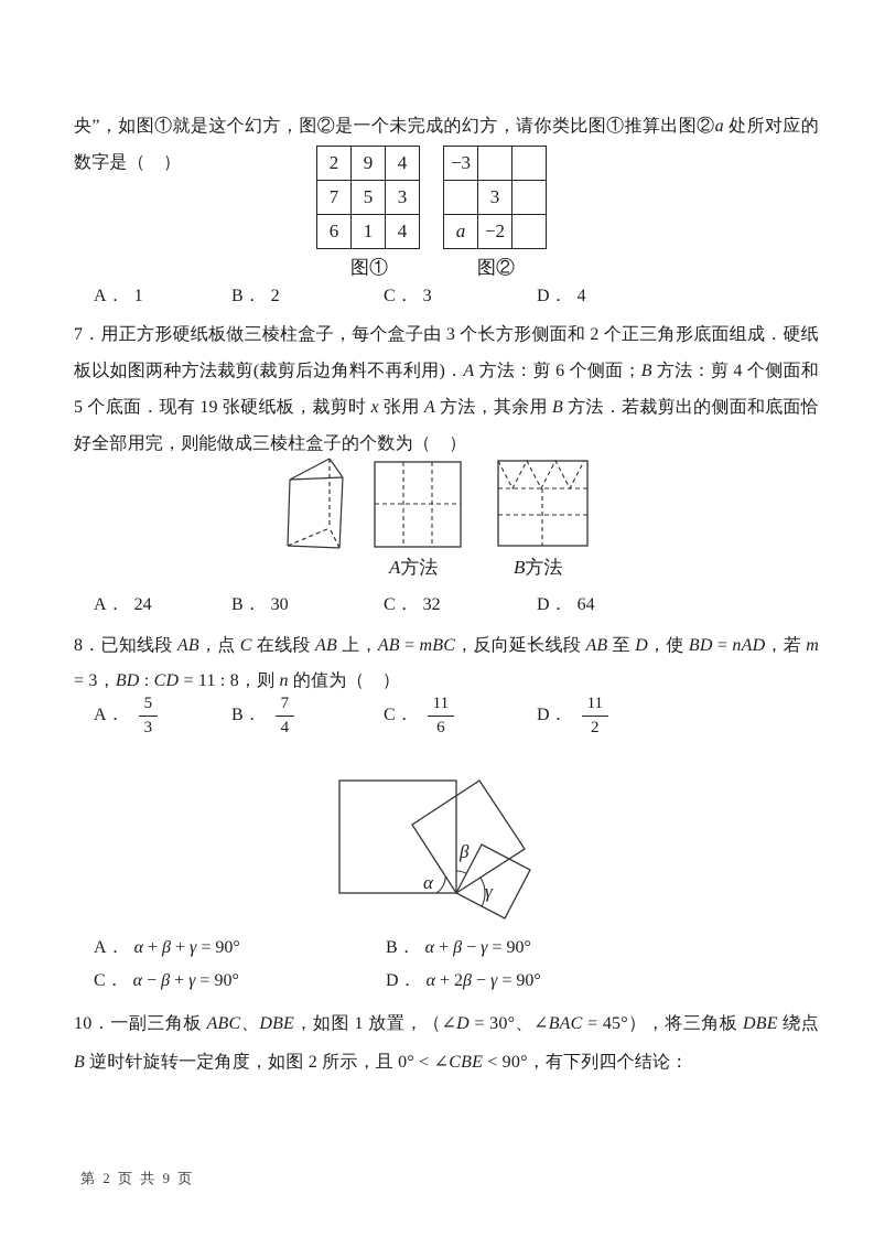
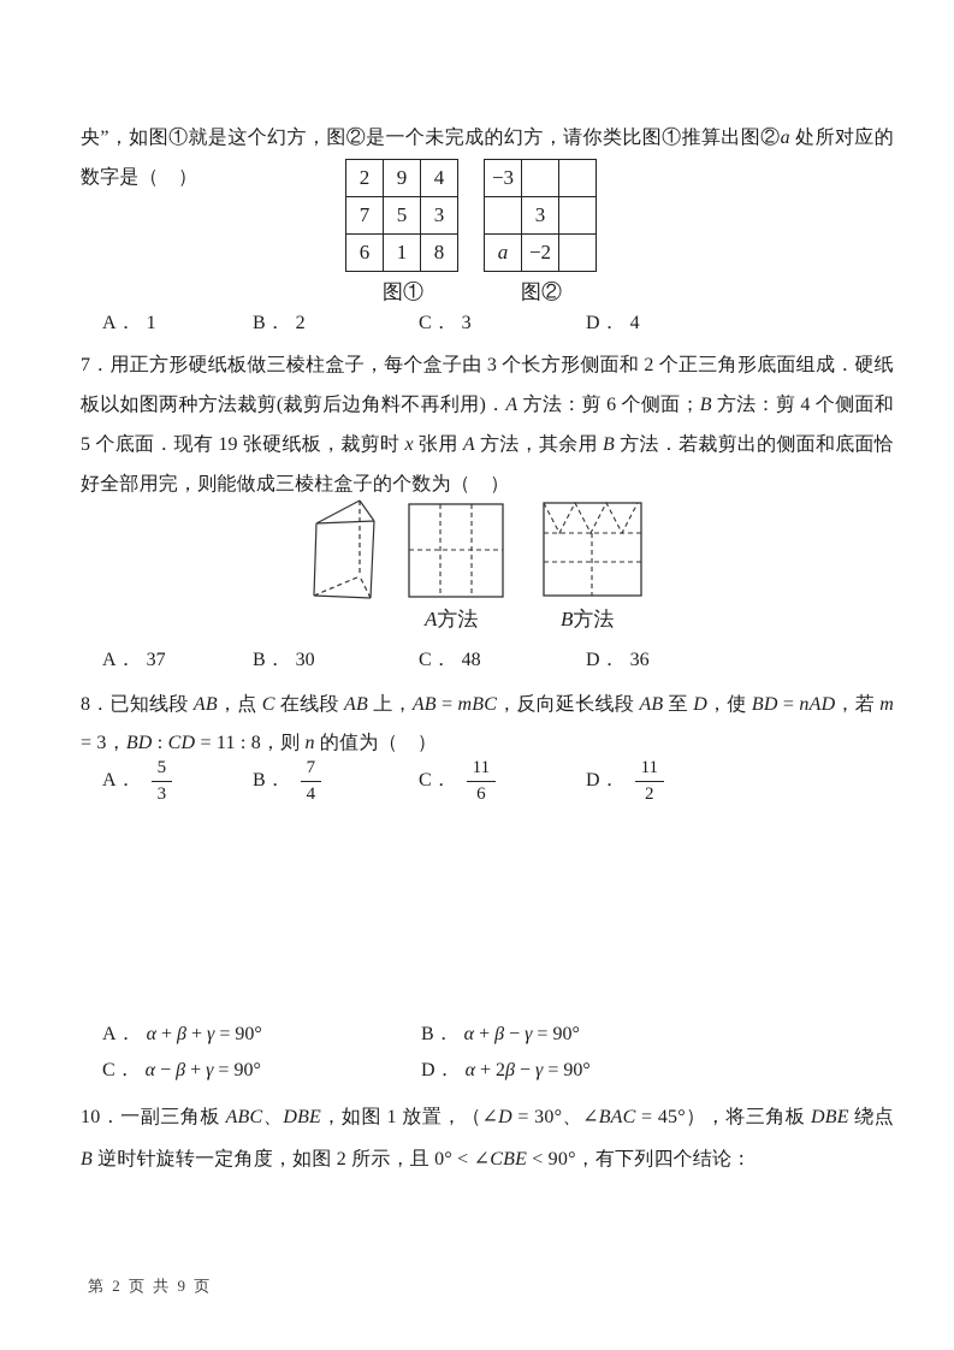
  央”，如图①就是这个幻方，图②是一个未完成的幻方，请你类比图①推算出图②a 处所对应的数字是（ ）
  2	9	4
  7	5	3
- 6	1	4
+ 6	1	8
  图①
  −3
  	3
  a	−2
  图②
  A． 1
  B． 2
  C． 3
  D． 4
  7．用正方形硬纸板做三棱柱盒子，每个盒子由 3 个长方形侧面和 2 个正三角形底面组成．硬纸板以如图两种方法裁剪(裁剪后边角料不再利用)．A 方法：剪 6 个侧面；B 方法：剪 4 个侧面和 5 个底面．现有 19 张硬纸板，裁剪时 x 张用 A 方法，其余用 B 方法．若裁剪出的侧面和底面恰好全部用完，则能做成三棱柱盒子的个数为（ ）
  A方法
  B方法
- A． 24
+ A． 37
  B． 30
- C． 32
+ C． 48
- D． 64
+ D． 36
  8．已知线段 AB，点 C 在线段 AB 上，AB = mBC，反向延长线段 AB 至 D，使 BD = nAD，若 m = 3，BD : CD = 11 : 8，则 n 的值为（ ）
  A．
  5
  3
  B．
  7
  4
  C．
  11
  6
  D．
  11
  2
- α
- β
- γ
  A． α + β + γ = 90°
  B． α + β − γ = 90°
  C． α − β + γ = 90°
  D． α + 2β − γ = 90°
  10．一副三角板 ABC、DBE，如图 1 放置，（∠D = 30°、∠BAC = 45°），将三角板 DBE 绕点 B 逆时针旋转一定角度，如图 2 所示，且 0° < ∠CBE < 90°，有下列四个结论：
  第 2 页 共 9 页
